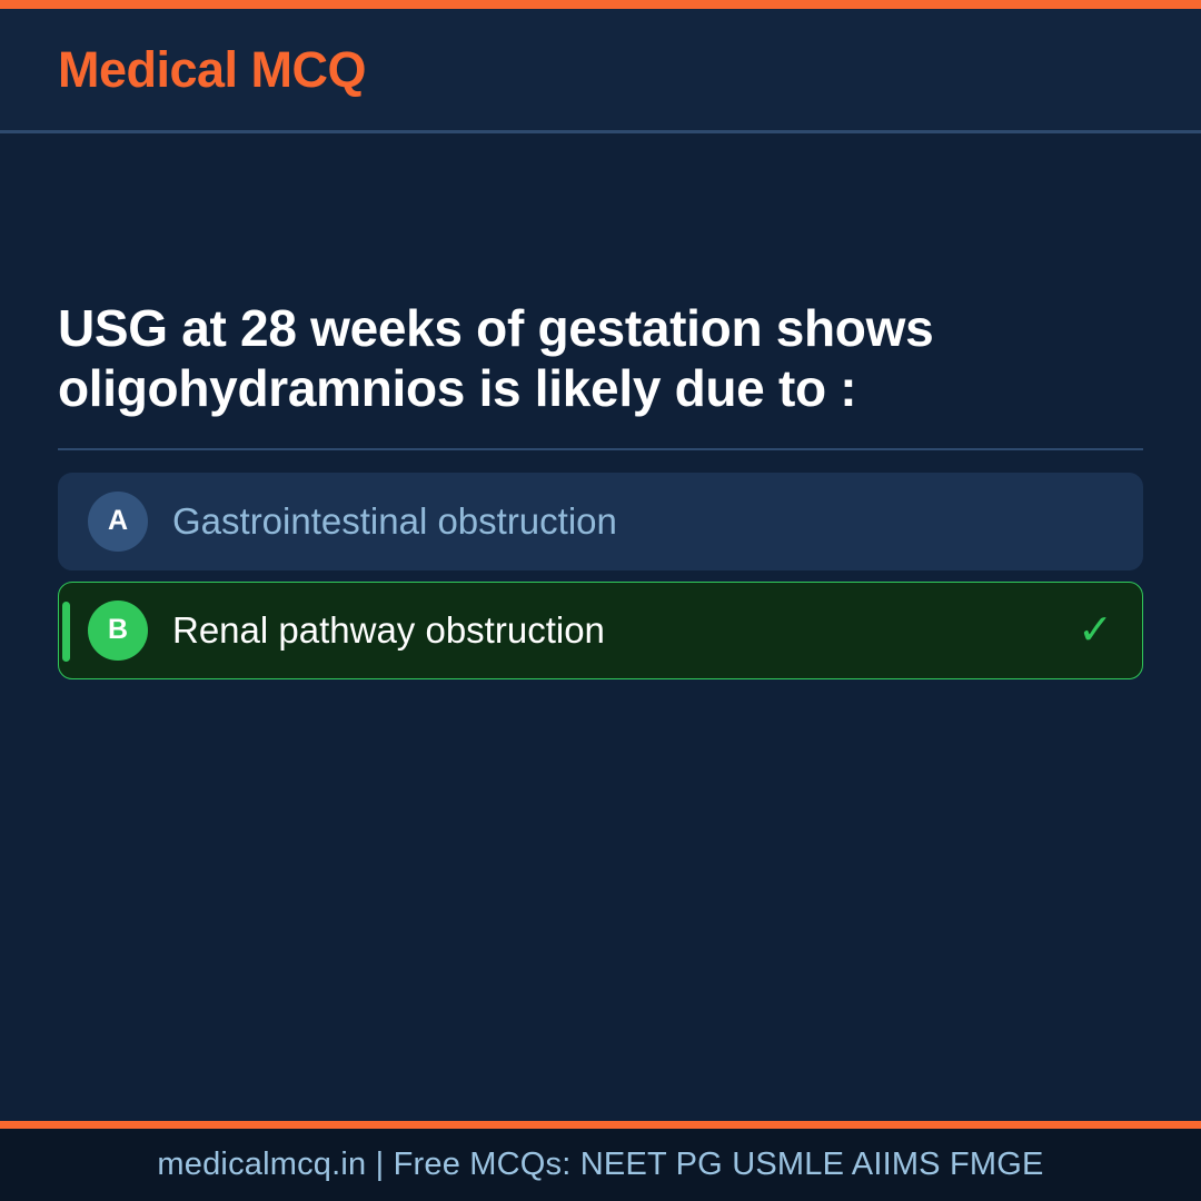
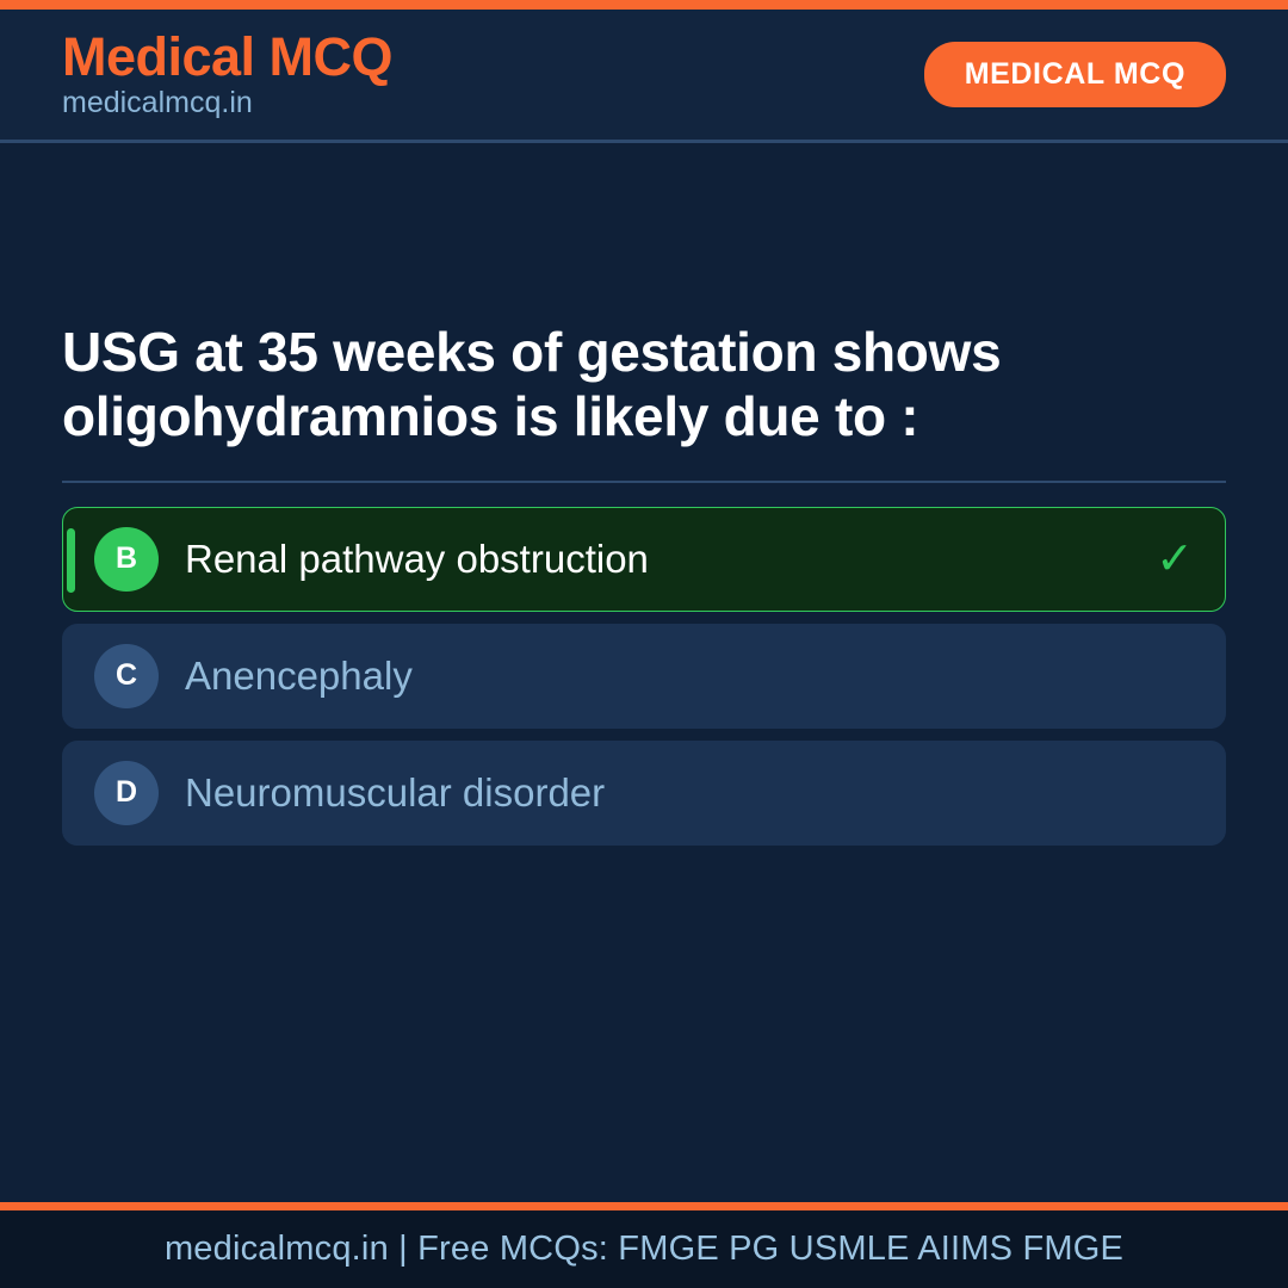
  Medical MCQ
+ medicalmcq.in
+ MEDICAL MCQ
- USG at 28 weeks of gestation shows oligohydramnios is likely due to :
+ USG at 35 weeks of gestation shows oligohydramnios is likely due to :
- A
- Gastrointestinal obstruction
  B
  Renal pathway obstruction
  ✓
+ C
+ Anencephaly
+ D
+ Neuromuscular disorder
- medicalmcq.in | Free MCQs: NEET PG USMLE AIIMS FMGE
+ medicalmcq.in | Free MCQs: FMGE PG USMLE AIIMS FMGE
